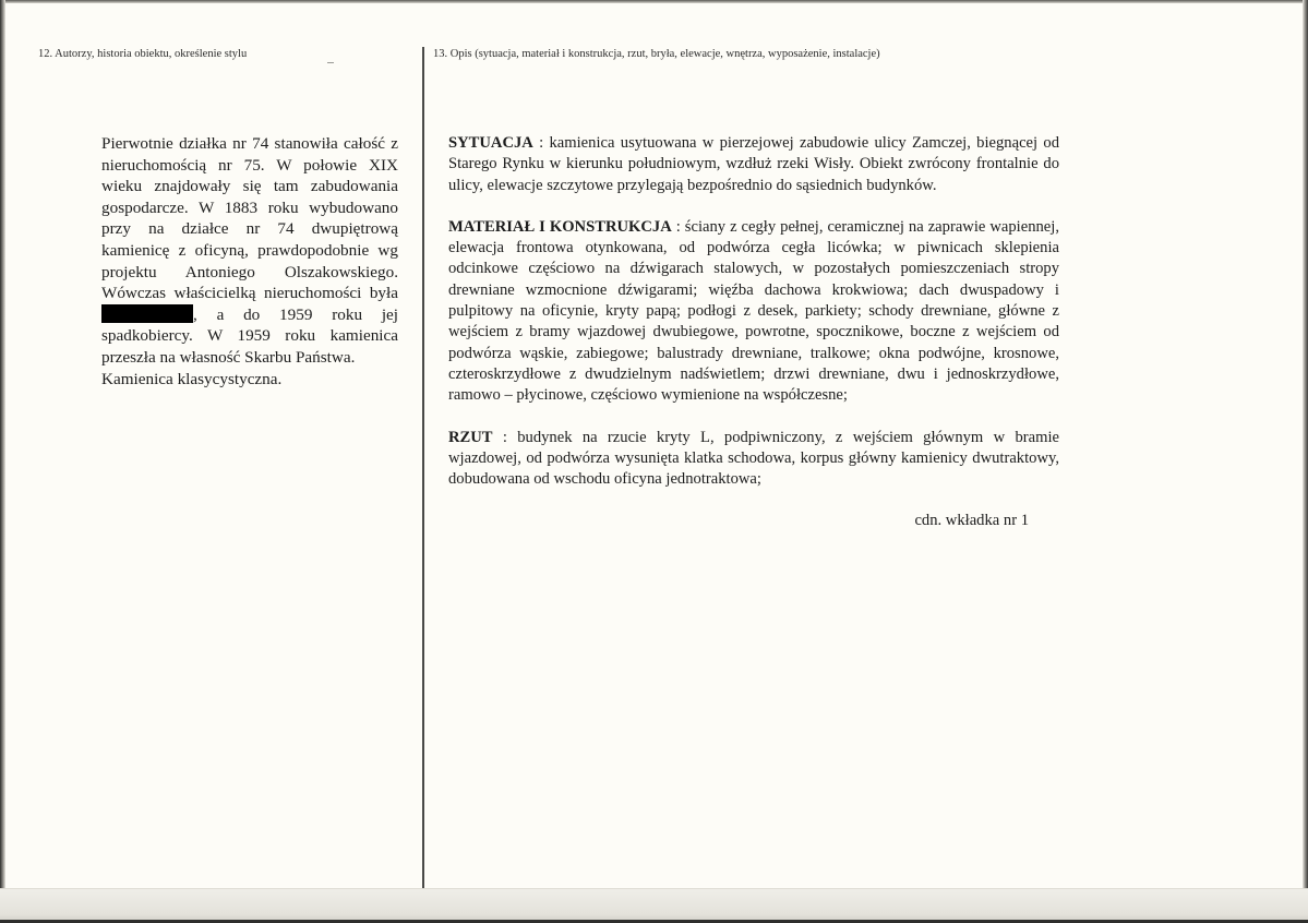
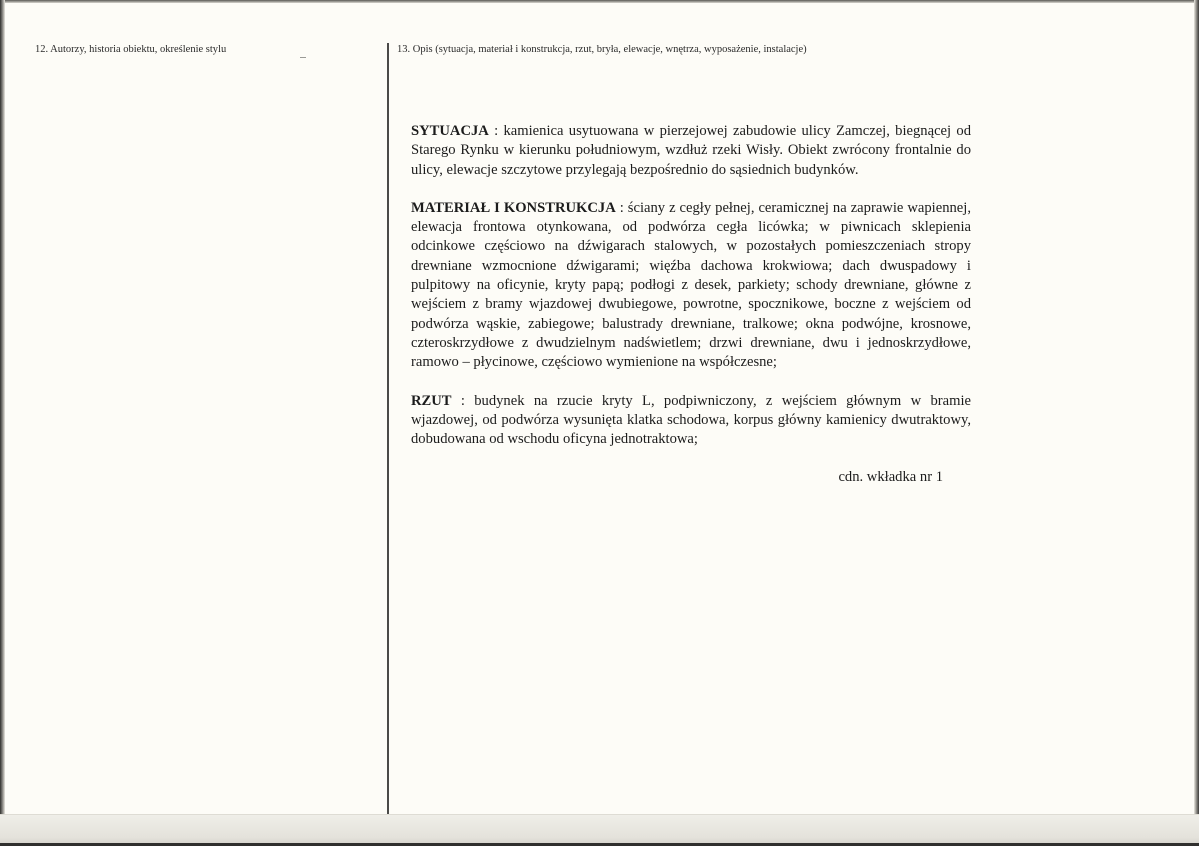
  12. Autorzy, historia obiektu, określenie stylu
- Pierwotnie działka nr 74 stanowiła całość z nieruchomością nr 75. W połowie XIX wieku znajdowały się tam zabudowania gospodarcze. W 1883 roku wybudowano przy na działce nr 74 dwupiętrową kamienicę z oficyną, prawdopodobnie wg projektu Antoniego Olszakowskiego. Wówczas właścicielką nieruchomości była , a do 1959 roku jej spadkobiercy. W 1959 roku kamienica przeszła na własność Skarbu Państwa.
- Kamienica klasycystyczna.
  13. Opis (sytuacja, materiał i konstrukcja, rzut, bryła, elewacje, wnętrza, wyposażenie, instalacje)
  SYTUACJA : kamienica usytuowana w pierzejowej zabudowie ulicy Zamczej, biegnącej od Starego Rynku w kierunku południowym, wzdłuż rzeki Wisły. Obiekt zwrócony frontalnie do ulicy, elewacje szczytowe przylegają bezpośrednio do sąsiednich budynków.
  MATERIAŁ I KONSTRUKCJA : ściany z cegły pełnej, ceramicznej na zaprawie wapiennej, elewacja frontowa otynkowana, od podwórza cegła licówka; w piwnicach sklepienia odcinkowe częściowo na dźwigarach stalowych, w pozostałych pomieszczeniach stropy drewniane wzmocnione dźwigarami; więźba dachowa krokwiowa; dach dwuspadowy i pulpitowy na oficynie, kryty papą; podłogi z desek, parkiety; schody drewniane, główne z wejściem z bramy wjazdowej dwubiegowe, powrotne, spocznikowe, boczne z wejściem od podwórza wąskie, zabiegowe; balustrady drewniane, tralkowe; okna podwójne, krosnowe, czteroskrzydłowe z dwudzielnym nadświetlem; drzwi drewniane, dwu i jednoskrzydłowe, ramowo – płycinowe, częściowo wymienione na współczesne;
  RZUT : budynek na rzucie kryty L, podpiwniczony, z wejściem głównym w bramie wjazdowej, od podwórza wysunięta klatka schodowa, korpus główny kamienicy dwutraktowy, dobudowana od wschodu oficyna jednotraktowa;
  cdn. wkładka nr 1
